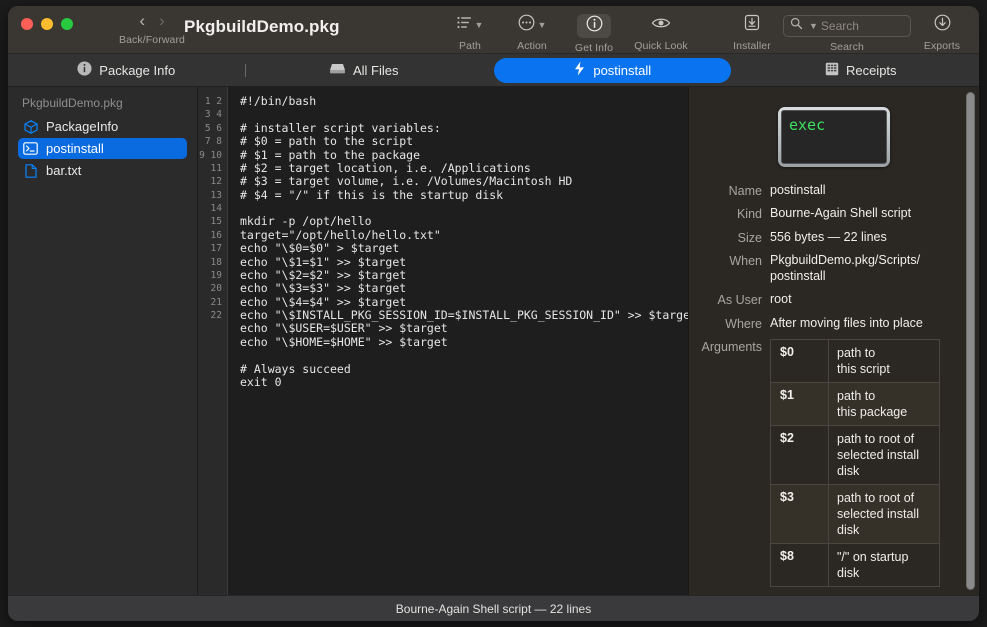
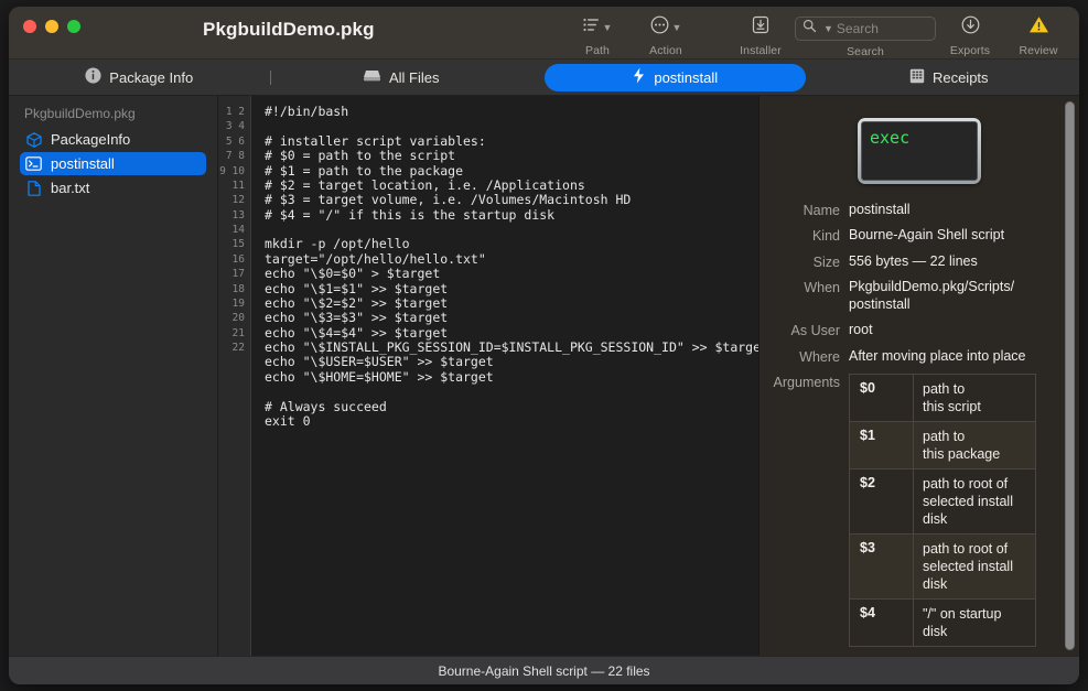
- ‹
- ›
- Back/Forward
  PkgbuildDemo.pkg
  ▼
  Path
  ▼
  Action
- Get Info
- Quick Look
  Installer
  ▼
  Search
  Search
  Exports
+ Review
  Package Info
  All Files
  postinstall
  Receipts
  PkgbuildDemo.pkg
  PackageInfo
  postinstall
  bar.txt
  1 2 3 4 5 6 7 8 9 10 11 12 13 14 15 16 17 18 19 20 21 22
  #!/bin/bash
  # installer script variables:
  # $0 = path to the script
  # $1 = path to the package
  # $2 = target location, i.e. /Applications
  # $3 = target volume, i.e. /Volumes/Macintosh HD
  # $4 = "/" if this is the startup disk
  mkdir -p /opt/hello
  target="/opt/hello/hello.txt"
  echo "\$0=$0" > $target
  echo "\$1=$1" >> $target
  echo "\$2=$2" >> $target
  echo "\$3=$3" >> $target
  echo "\$4=$4" >> $target
  echo "\$INSTALL_PKG_SESSION_ID=$INSTALL_PKG_SESSION_ID" >> $targe
  echo "\$USER=$USER" >> $target
  echo "\$HOME=$HOME" >> $target
  # Always succeed
  exit 0
  exec
  Name
  postinstall
  Kind
  Bourne-Again Shell script
  Size
  556 bytes — 22 lines
  When
  PkgbuildDemo.pkg/Scripts/
  postinstall
  As User
  root
  Where
- After moving files into place
+ After moving place into place
  Arguments
  $0
  path to
  this script
  $1
  path to
  this package
  $2
  path to root of
  selected install
  disk
  $3
  path to root of
  selected install
  disk
- $8
+ $4
  "/" on startup
  disk
- Bourne-Again Shell script — 22 lines
+ Bourne-Again Shell script — 22 files
